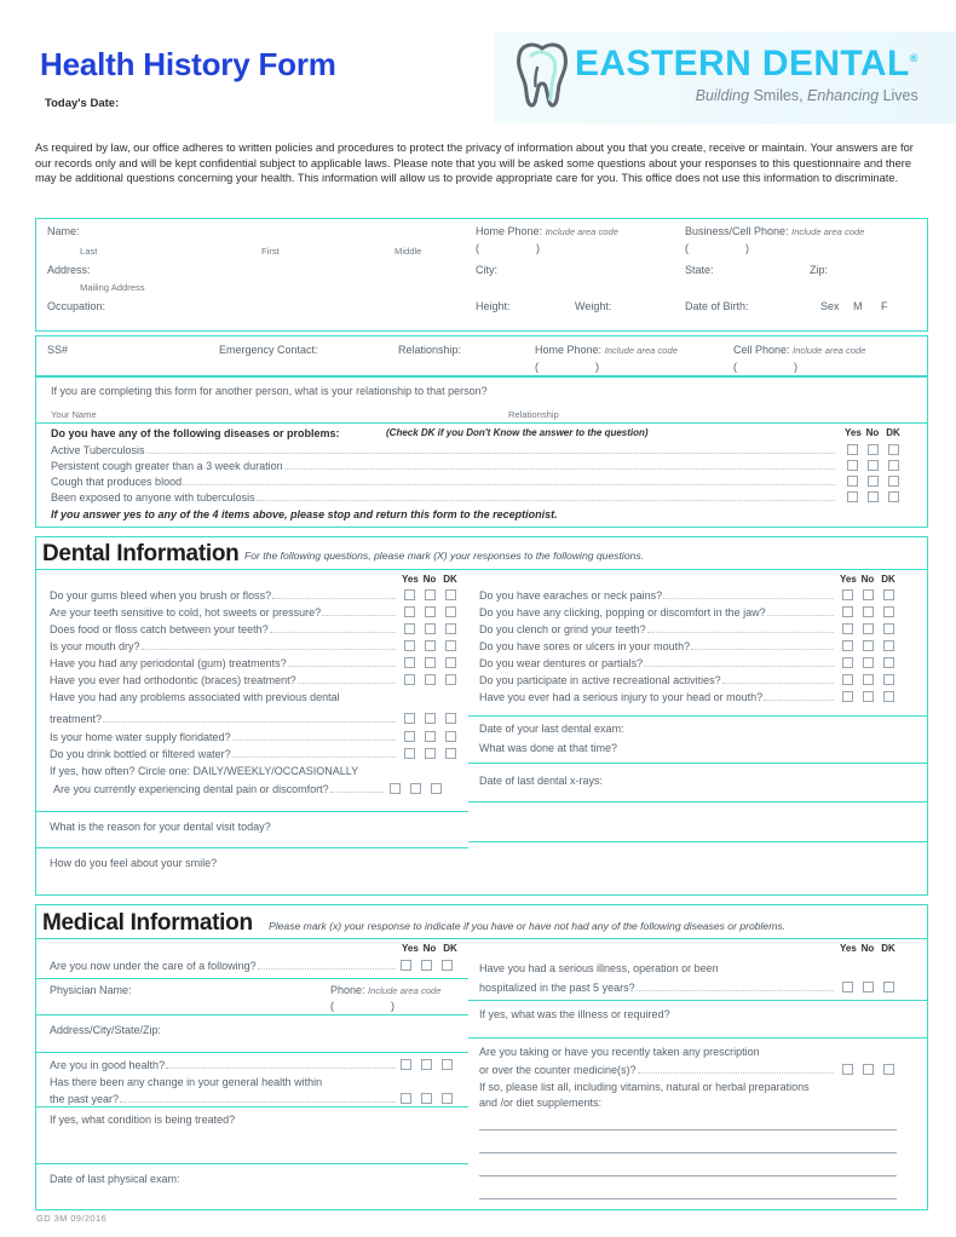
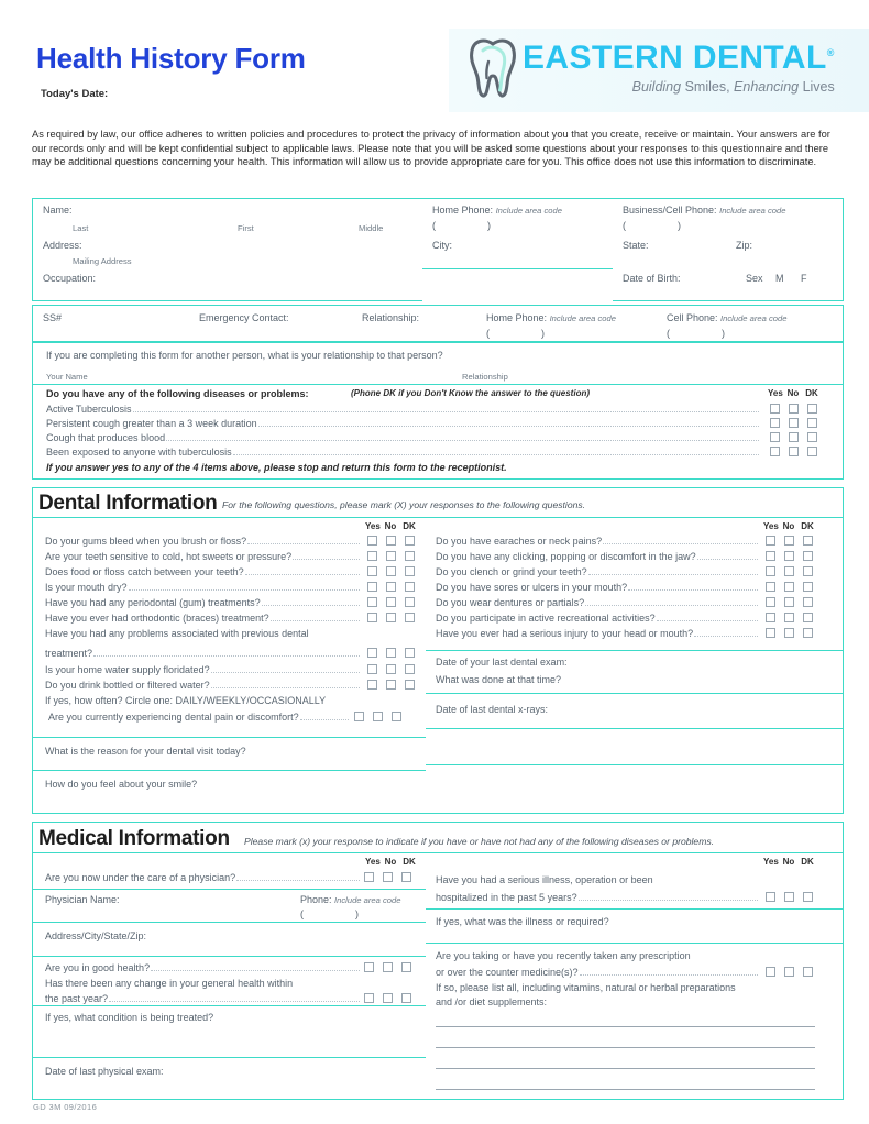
  Health History Form
  Today's Date:
  EASTERN DENTAL®
  Building Smiles, Enhancing Lives
  As required by law, our office adheres to written policies and procedures to protect the privacy of information about you that you create, receive or maintain. Your answers are for our records only and will be kept confidential subject to applicable laws. Please note that you will be asked some questions about your responses to this questionnaire and there may be additional questions concerning your health. This information will allow us to provide appropriate care for you. This office does not use this information to discriminate.
  Name:
  Last
  First
  Middle
  Home Phone: Include area code
  ( )
  Business/Cell Phone: Include area code
  ( )
  Address:
  Mailing Address
  City:
  State:
  Zip:
  Occupation:
- Height:
- Weight:
  Date of Birth:
  Sex
  M
  F
  SS#
  Emergency Contact:
  Relationship:
  Home Phone: Include area code
  ( )
  Cell Phone: Include area code
  ( )
  If you are completing this form for another person, what is your relationship to that person?
  Your Name
  Relationship
  Do you have any of the following diseases or problems:
- (Check DK if you Don't Know the answer to the question)
+ (Phone DK if you Don't Know the answer to the question)
  Yes
  No
  DK
  Active Tuberculosis
  Persistent cough greater than a 3 week duration
  Cough that produces blood
  Been exposed to anyone with tuberculosis
  If you answer yes to any of the 4 items above, please stop and return this form to the receptionist.
  Dental Information
  For the following questions, please mark (X) your responses to the following questions.
  Yes
  No
  DK
  Do your gums bleed when you brush or floss?
  Are your teeth sensitive to cold, hot sweets or pressure?
  Does food or floss catch between your teeth?
  Is your mouth dry?
  Have you had any periodontal (gum) treatments?
  Have you ever had orthodontic (braces) treatment?
  Have you had any problems associated with previous dental
  treatment?
  Is your home water supply floridated?
  Do you drink bottled or filtered water?
  If yes, how often? Circle one: DAILY/WEEKLY/OCCASIONALLY
  Are you currently experiencing dental pain or discomfort?
  What is the reason for your dental visit today?
  How do you feel about your smile?
  Yes
  No
  DK
  Do you have earaches or neck pains?
  Do you have any clicking, popping or discomfort in the jaw?
  Do you clench or grind your teeth?
  Do you have sores or ulcers in your mouth?
  Do you wear dentures or partials?
  Do you participate in active recreational activities?
  Have you ever had a serious injury to your head or mouth?
  Date of your last dental exam:
  What was done at that time?
  Date of last dental x-rays:
  Medical Information
  Please mark (x) your response to indicate if you have or have not had any of the following diseases or problems.
  Yes
  No
  DK
- Are you now under the care of a following?
+ Are you now under the care of a physician?
  Physician Name:
  Phone: Include area code
  ( )
  Address/City/State/Zip:
  Are you in good health?
  Has there been any change in your general health within
  the past year?
  If yes, what condition is being treated?
  Date of last physical exam:
  Yes
  No
  DK
  Have you had a serious illness, operation or been
  hospitalized in the past 5 years?
  If yes, what was the illness or required?
  Are you taking or have you recently taken any prescription
  or over the counter medicine(s)?
  If so, please list all, including vitamins, natural or herbal preparations
  and /or diet supplements:
  GD 3M 09/2016
